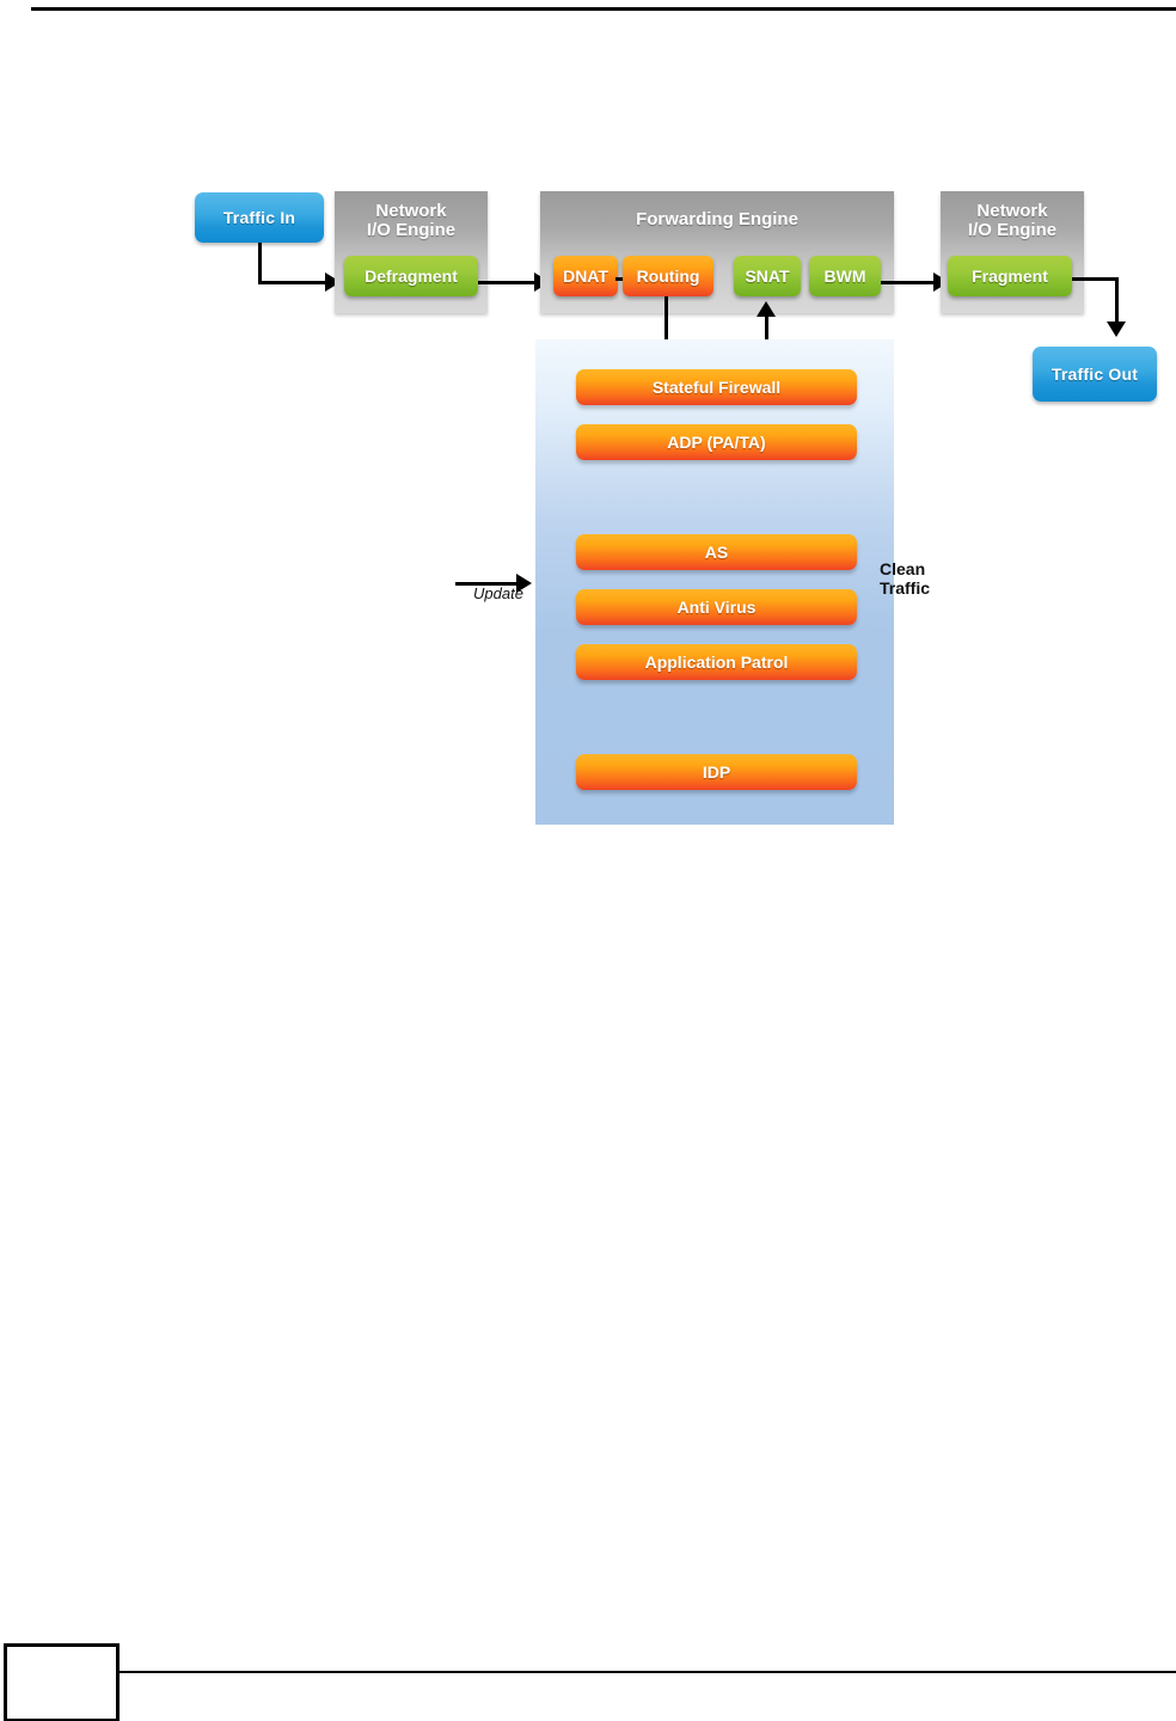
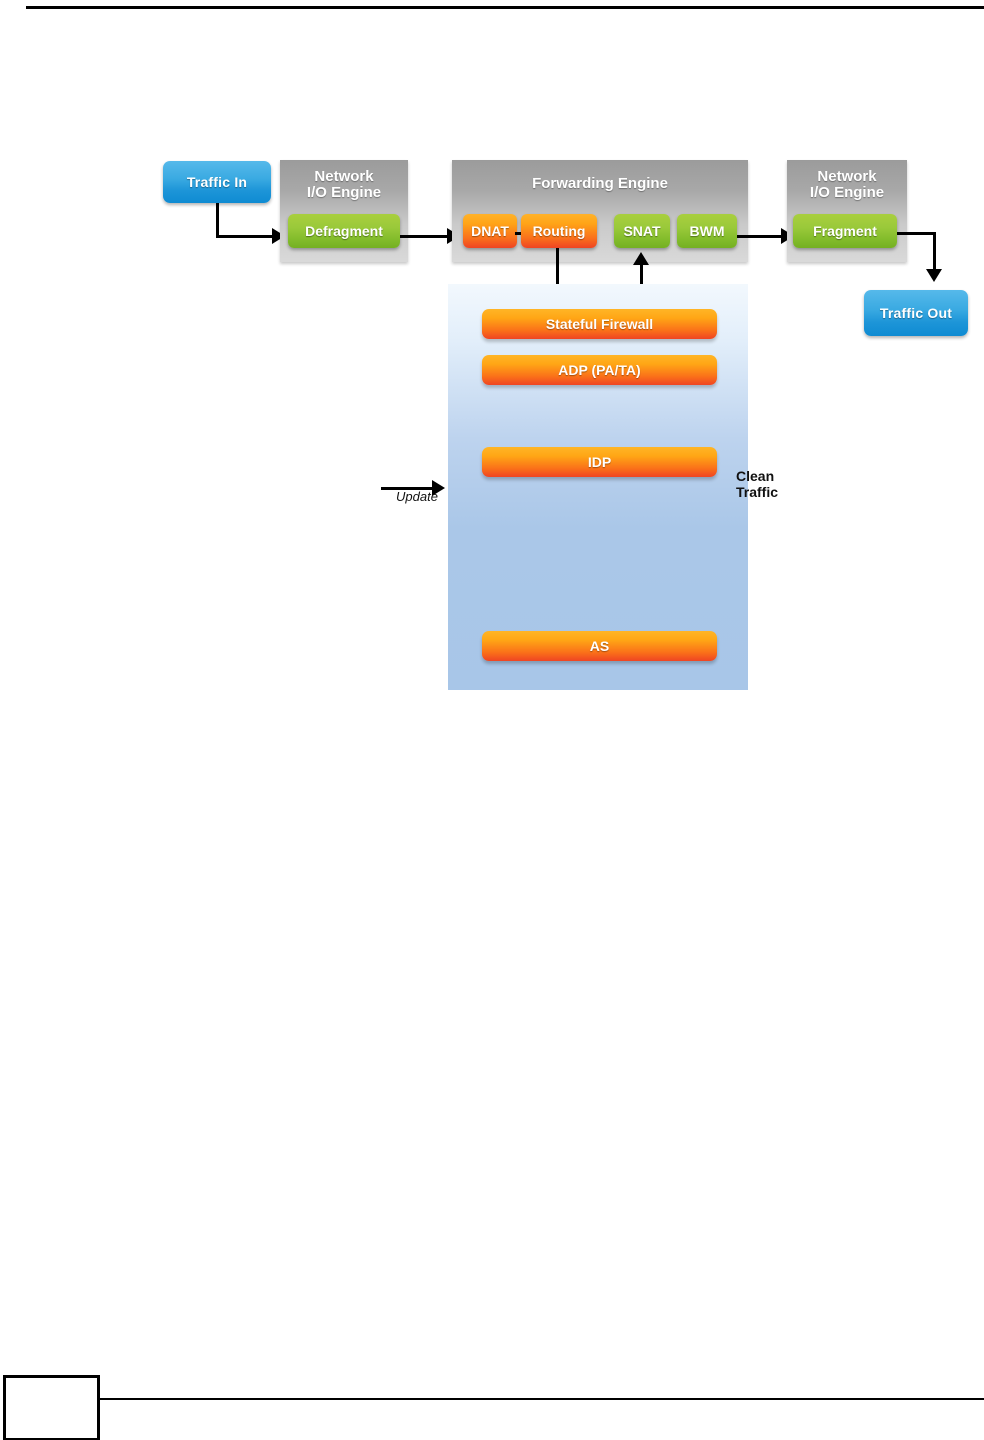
  Traffic In
  Network
  I/O Engine
  Defragment
  Forwarding Engine
  DNAT
  Routing
  SNAT
  BWM
  Stateful Firewall
  ADP (PA/TA)
- AS
+ IDP
- Anti Virus
- Application Patrol
- IDP
+ AS
  Clean
  Traffic
  Update
  Network
  I/O Engine
  Fragment
  Traffic Out
